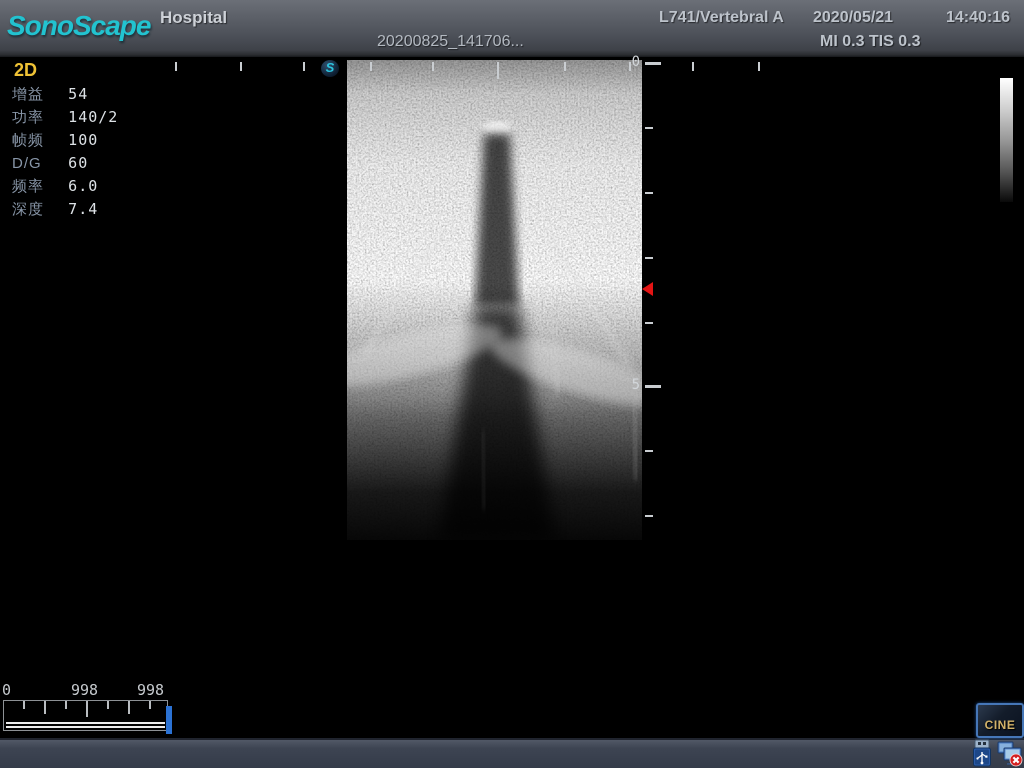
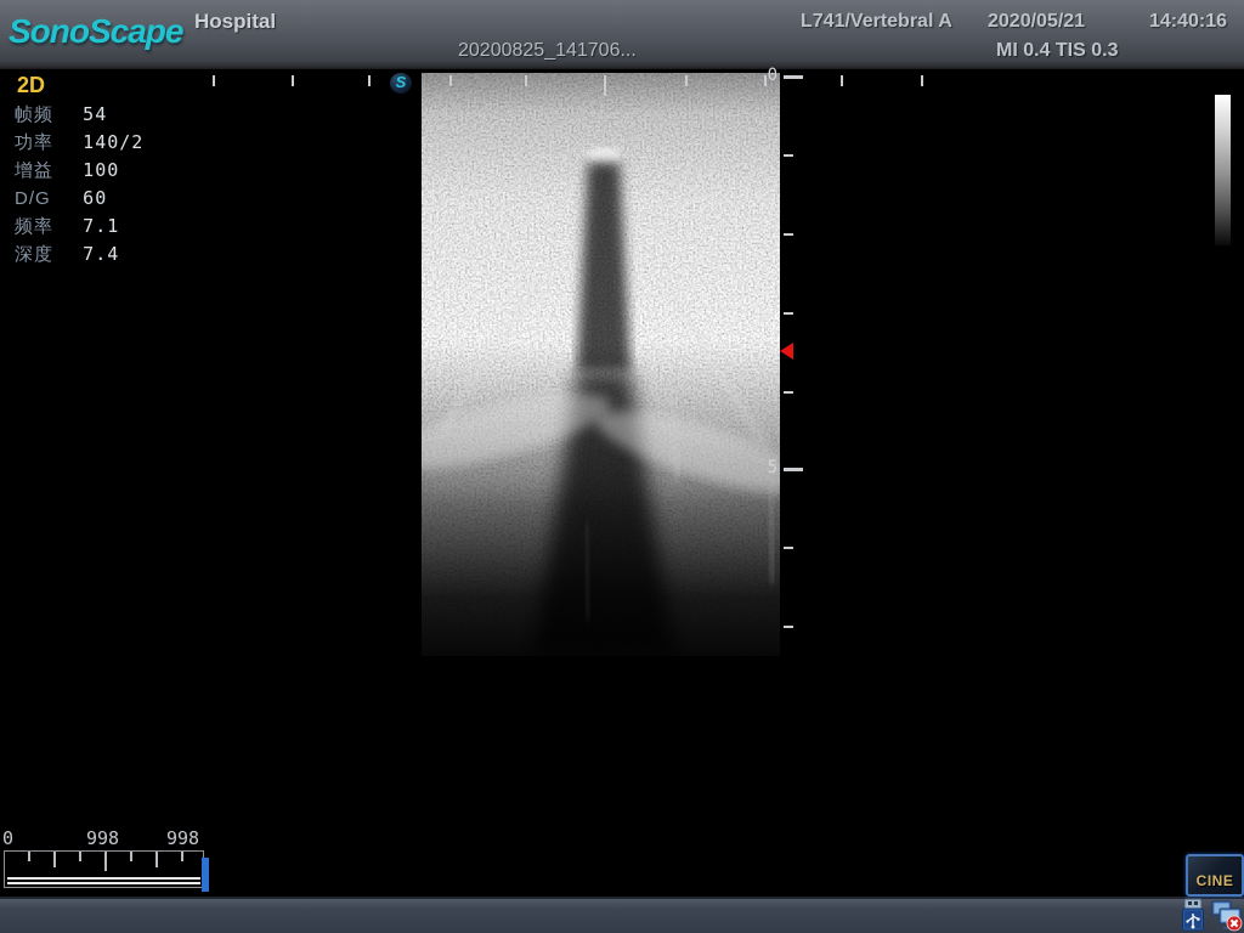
  SonoScape
  Hospital
  L741/Vertebral A
  2020/05/21
  14:40:16
  20200825_141706...
- MI 0.3 TIS 0.3
+ MI 0.4 TIS 0.3
  2D
- 增益 54
+ 帧频 54
  功率 140/2
- 帧频 100
+ 增益 100
  D/G 60
- 频率 6.0
+ 频率 7.1
  深度 7.4
  S
  0
  5
  0
  998
  998
  CINE
